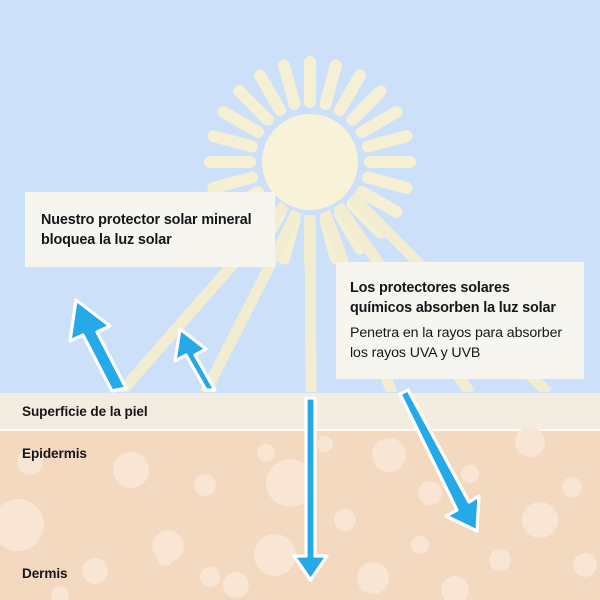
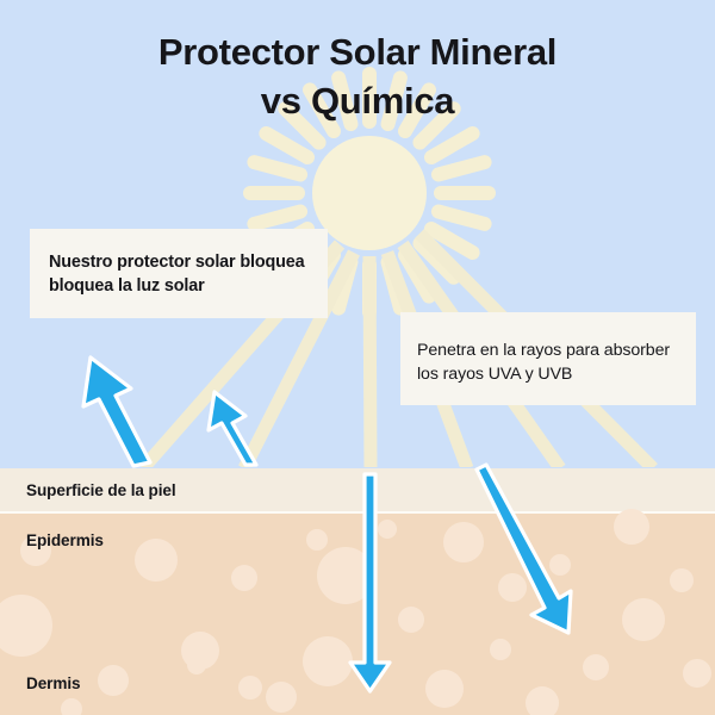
+ Protector Solar Mineral
+ vs Química
- Nuestro protector solar mineral bloquea la luz solar
+ Nuestro protector solar bloquea bloquea la luz solar
- Los protectores solares químicos absorben la luz solar
  Penetra en la rayos para absorber los rayos UVA y UVB
  Superficie de la piel
  Epidermis
  Dermis
